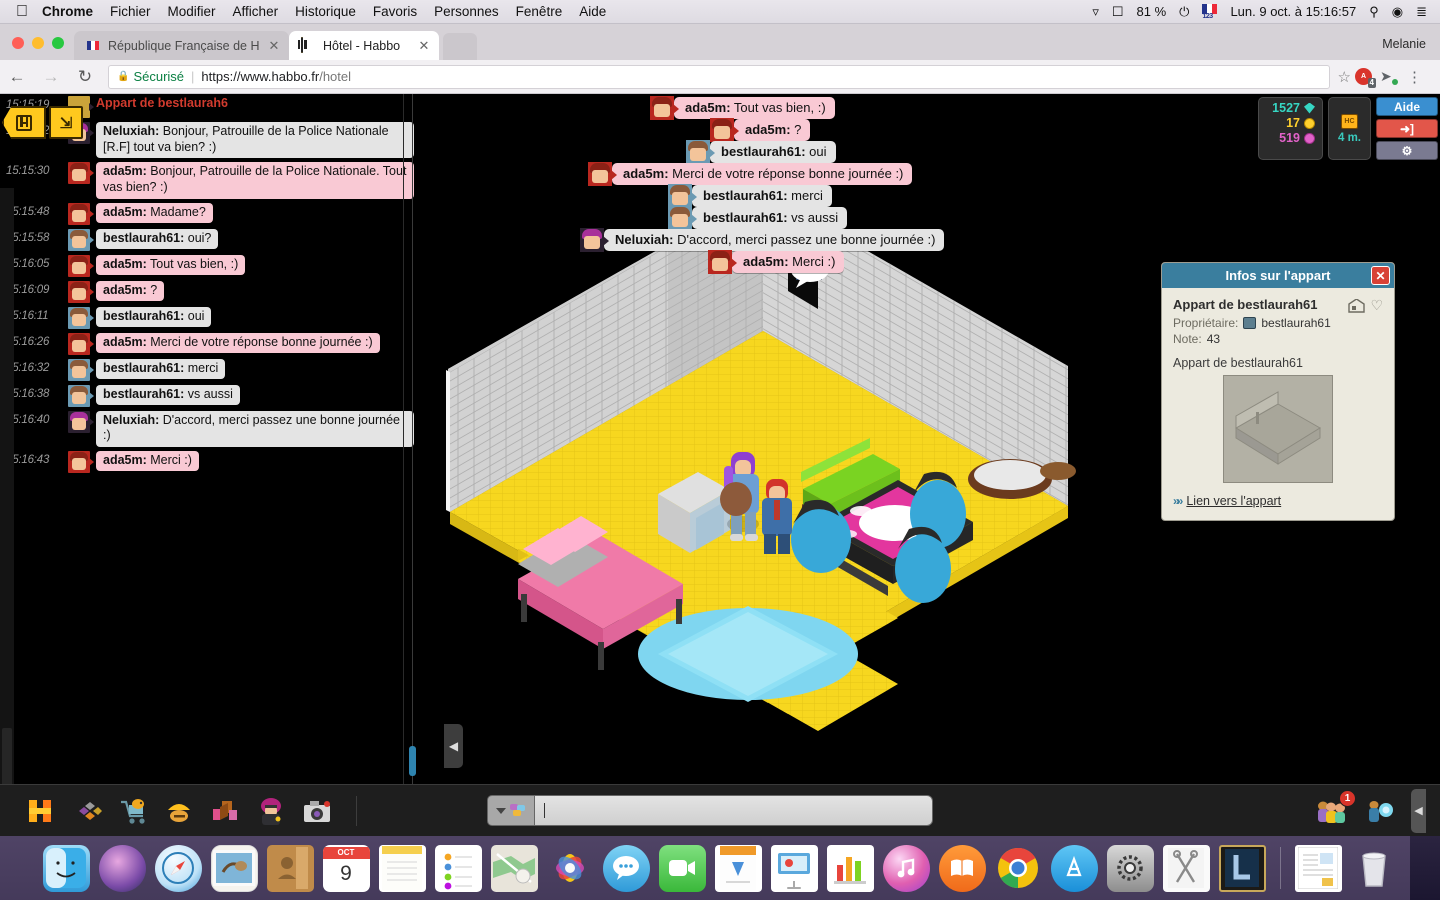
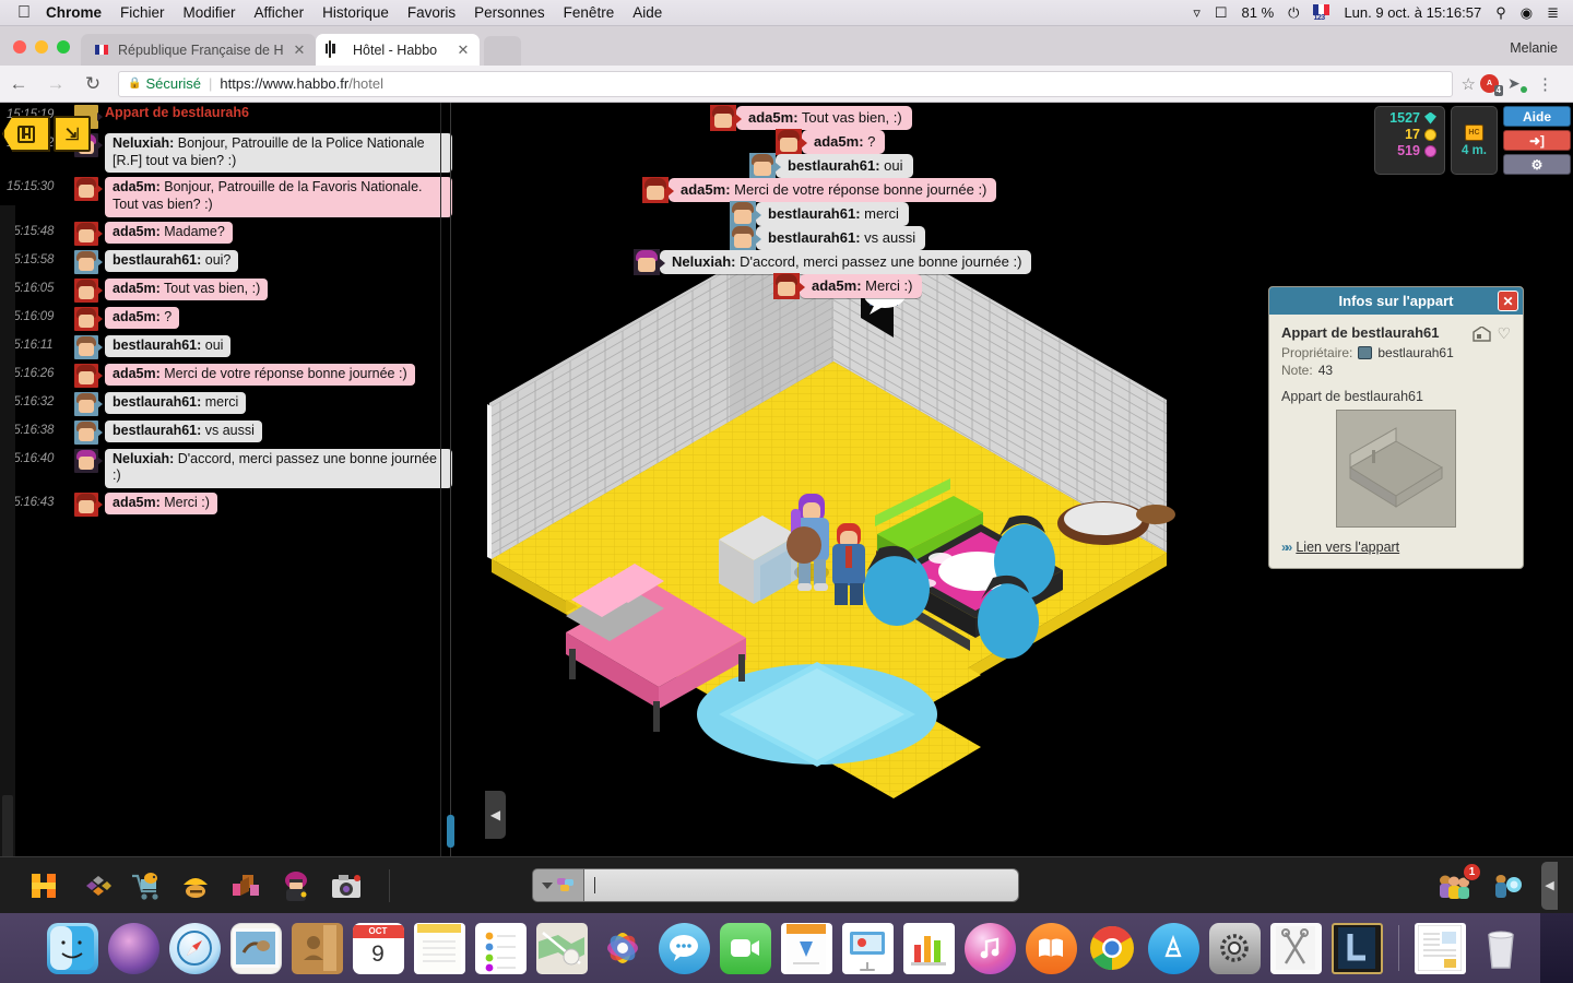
  
  Chrome
  Fichier
  Modifier
  Afficher
  Historique
  Favoris
  Personnes
  Fenêtre
  Aide
  ▿
  ☐
  81 %
  ⏻
  Lun. 9 oct. à 15:16:57
  ⚲
  ◉
  ≣
  République Française de H
  ✕
  Hôtel - Habbo
  ✕
  Melanie
  ←
  →
  ↻
  🔒
  Sécurisé
  |
  https://www.habbo.fr
  /hotel
  ☆
  4
  ➤
  ⋮
  ada5m: Tout vas bien, :)
  ada5m: ?
  bestlaurah61: oui
  ada5m: Merci de votre réponse bonne journée :)
  bestlaurah61: merci
  bestlaurah61: vs aussi
  Neluxiah: D'accord, merci passez une bonne journée :)
  ada5m: Merci :)
  1527
  17
  519
  4 m.
  Aide
  ➜]
  ⚙
  Infos sur l'appart
  ✕
  Appart de bestlaurah61
  ♡
  Propriétaire:
  bestlaurah61
  Note:
  43
  Appart de bestlaurah61
  »»
  Lien vers l'appart
  15:15:19
  Appart de bestlaurah6
  Neluxiah: Bonjour, Patrouille de la Police Nationale [R.F] tout va bien? :)
  15:15:30
- ada5m: Bonjour, Patrouille de la Police Nationale. Tout vas bien? :)
+ ada5m: Bonjour, Patrouille de la Favoris Nationale. Tout vas bien? :)
  5:15:48
  ada5m: Madame?
  5:15:58
  bestlaurah61: oui?
  5:16:05
  ada5m: Tout vas bien, :)
  5:16:09
  ada5m: ?
  5:16:11
  bestlaurah61: oui
  5:16:26
  ada5m: Merci de votre réponse bonne journée :)
  5:16:32
  bestlaurah61: merci
  5:16:38
  bestlaurah61: vs aussi
  5:16:40
  Neluxiah: D'accord, merci passez une bonne journée :)
  5:16:43
  ada5m: Merci :)
  ⇲
  ◀
  1
  ◀
  OCT
  9
